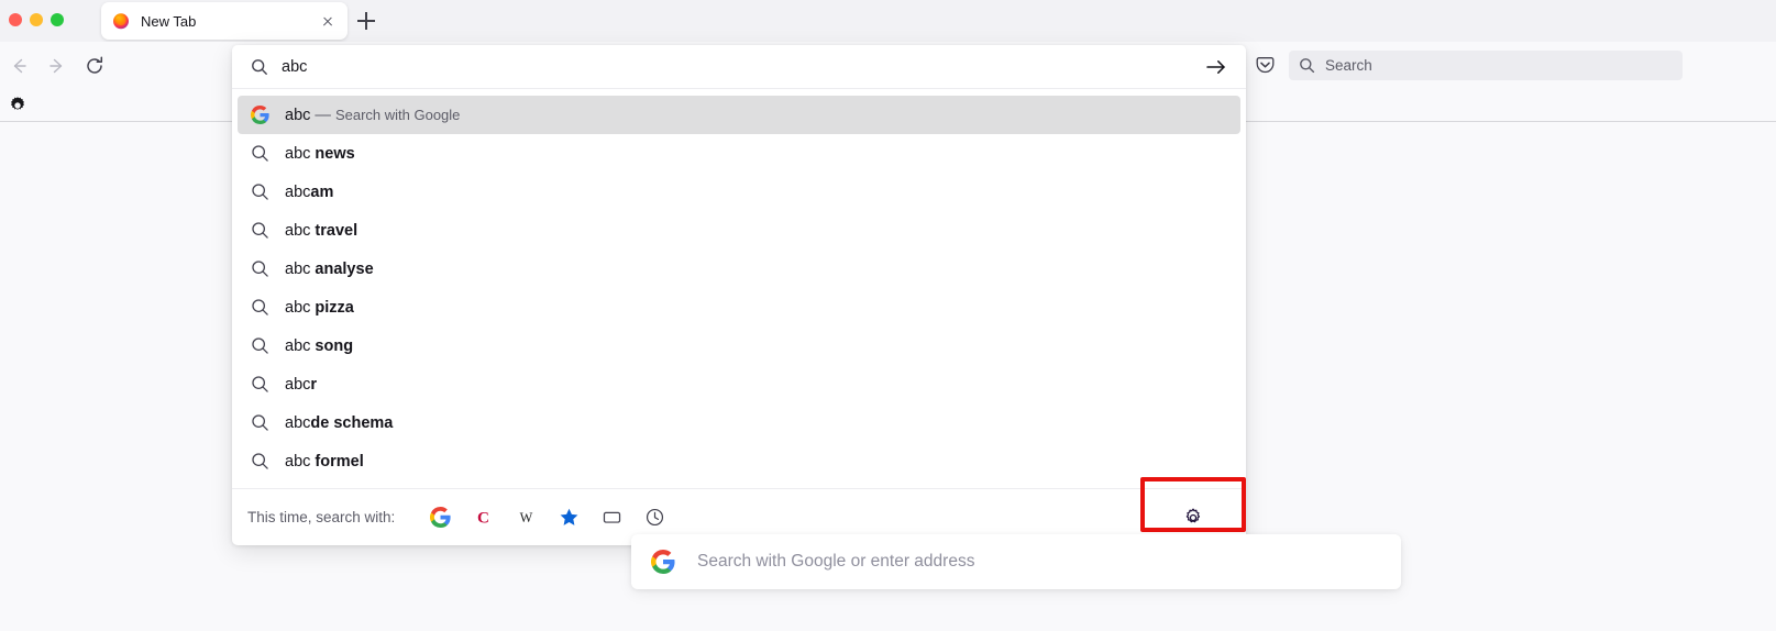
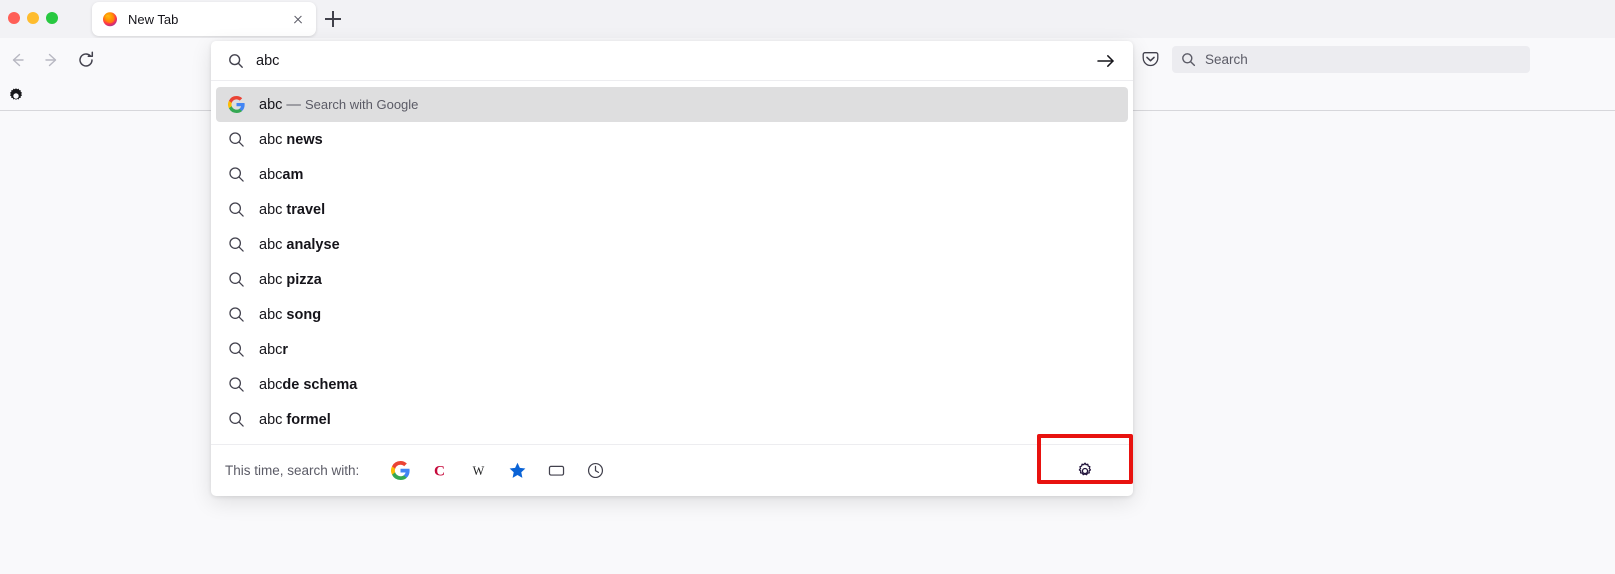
  New Tab
  Search
  abc
  abc — Search with Google
  abc news
  abcam
  abc travel
  abc analyse
  abc pizza
  abc song
  abcr
  abcde schema
  abc formel
  This time, search with:
  C
  W
- Search with Google or enter address
